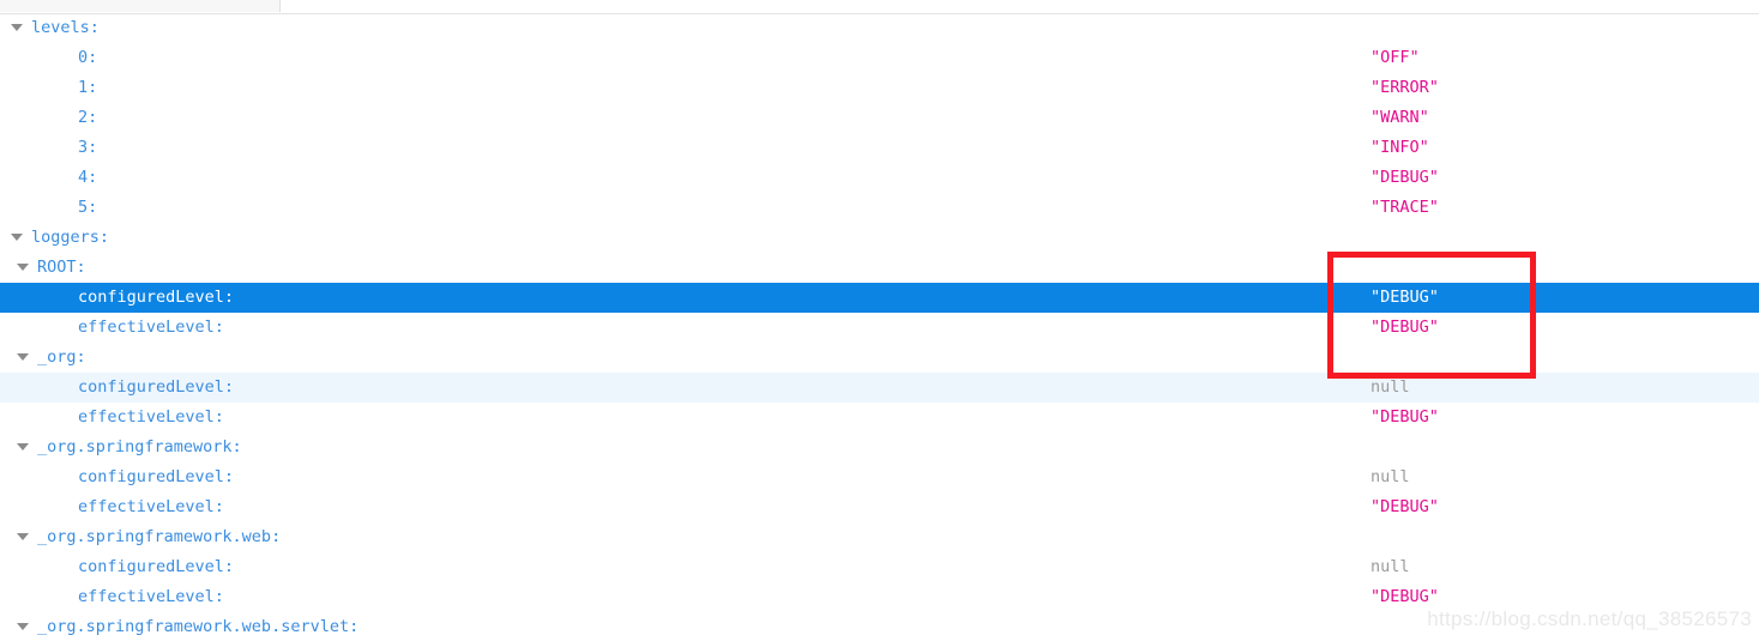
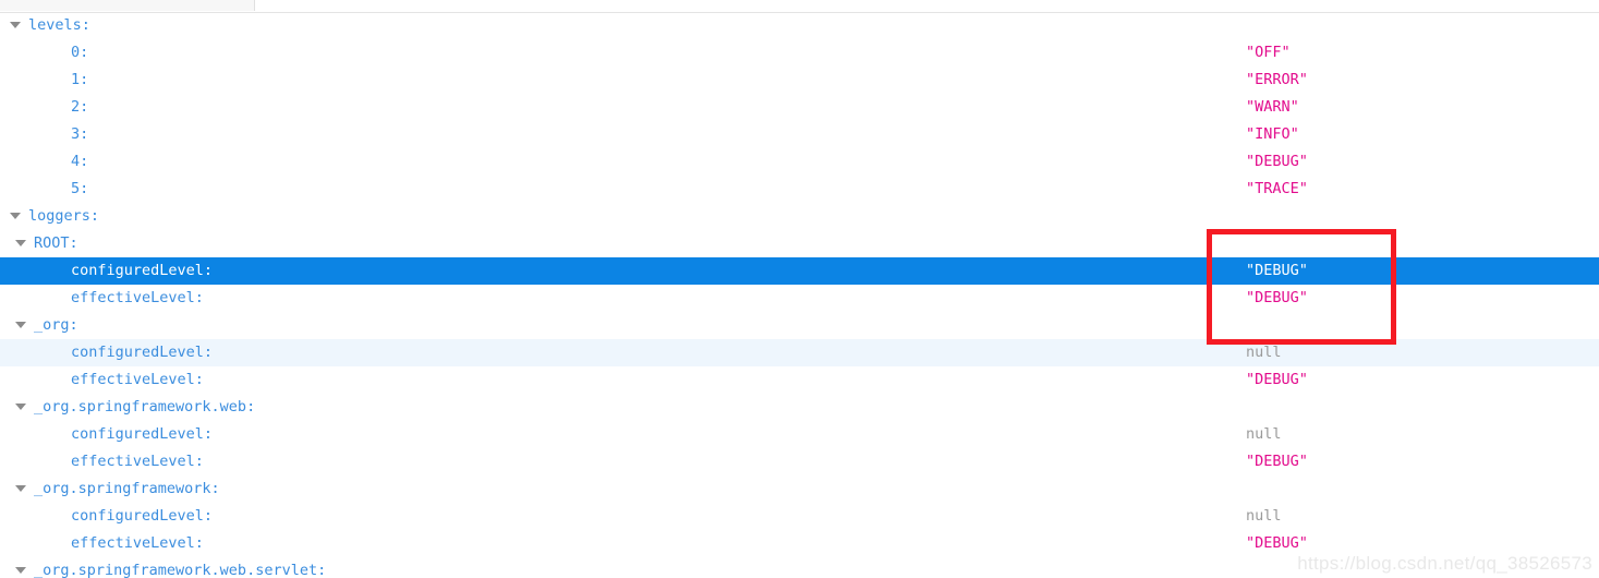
  levels:
  0:
  "OFF"
  1:
  "ERROR"
  2:
  "WARN"
  3:
  "INFO"
  4:
  "DEBUG"
  5:
  "TRACE"
  loggers:
  ROOT:
  configuredLevel:
  "DEBUG"
  effectiveLevel:
  "DEBUG"
  _org:
  configuredLevel:
  null
  effectiveLevel:
  "DEBUG"
- _org.springframework:
+ _org.springframework.web:
  configuredLevel:
  null
  effectiveLevel:
  "DEBUG"
- _org.springframework.web:
+ _org.springframework:
  configuredLevel:
  null
  effectiveLevel:
  "DEBUG"
  _org.springframework.web.servlet:
